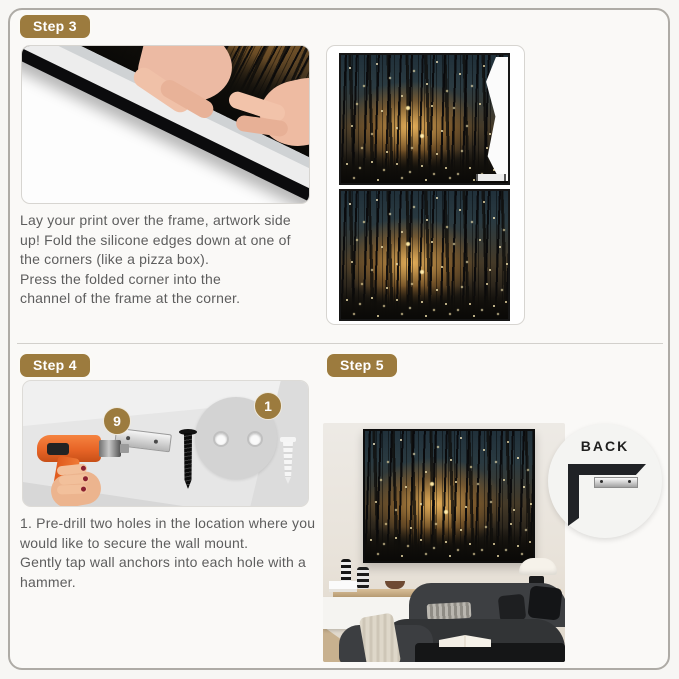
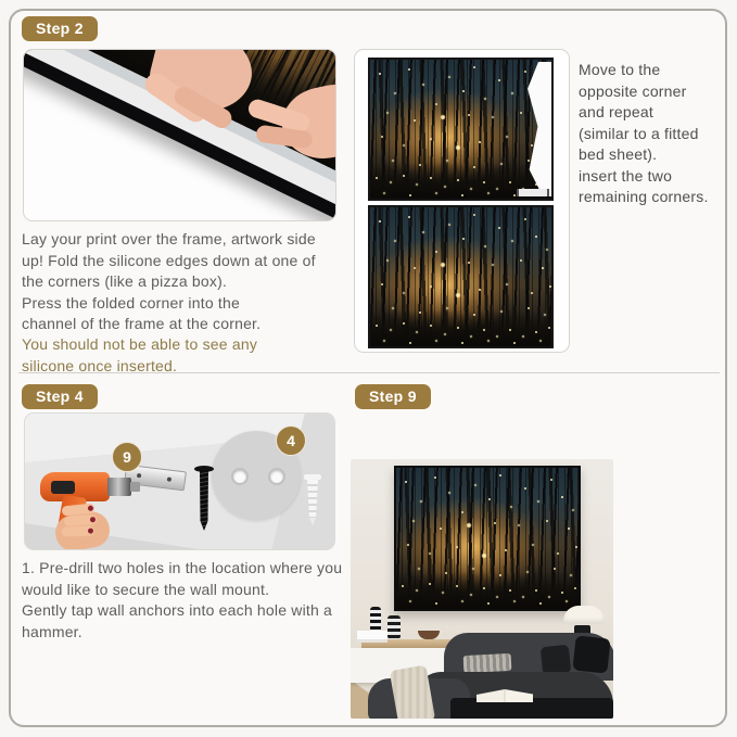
- Step 3
+ Step 2
  Lay your print over the frame, artwork side
  up! Fold the silicone edges down at one of
  the corners (like a pizza box).
  Press the folded corner into the
  channel of the frame at the corner.
+ You should not be able to see any
+ silicone once inserted.
+ Move to the
+ opposite corner
+ and repeat
+ (similar to a fitted
+ bed sheet).
+ insert the two
+ remaining corners.
  Step 4
- 1
+ 4
  9
  1. Pre-drill two holes in the location where you
  would like to secure the wall mount.
  Gently tap wall anchors into each hole with a
  hammer.
- Step 5
+ Step 9
- BACK
